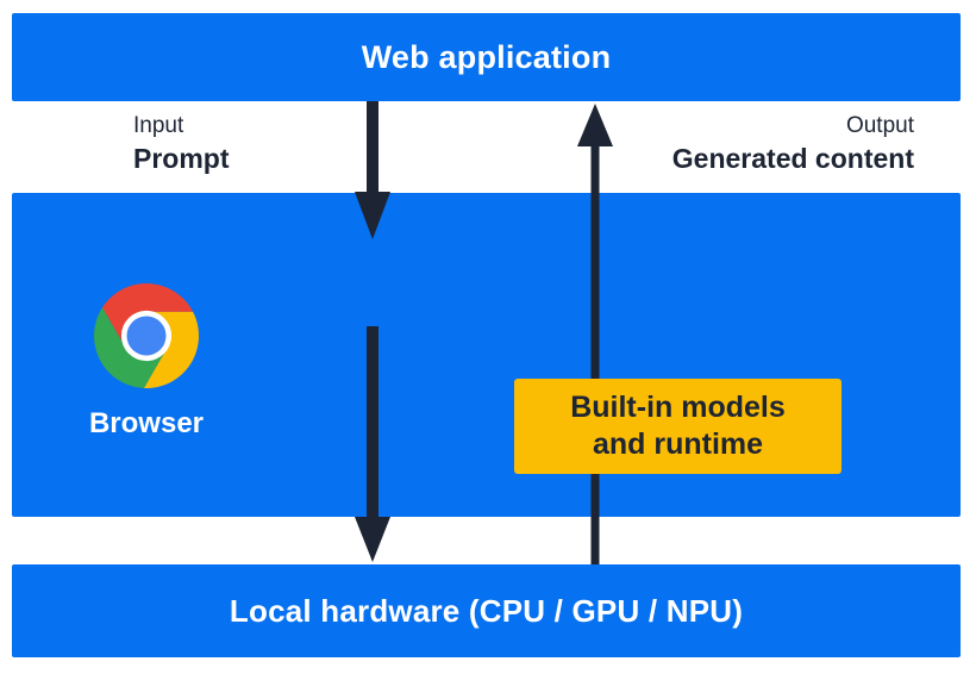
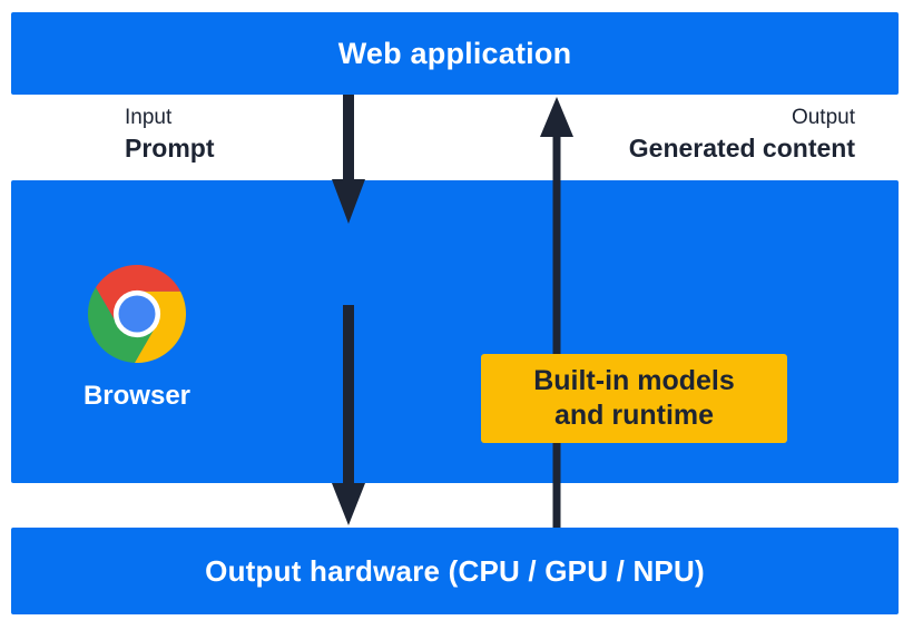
  Web application
  Input
  Prompt
  Output
  Generated content
  Browser
- Local hardware (CPU / GPU / NPU)
+ Output hardware (CPU / GPU / NPU)
  Built-in models
  and runtime
